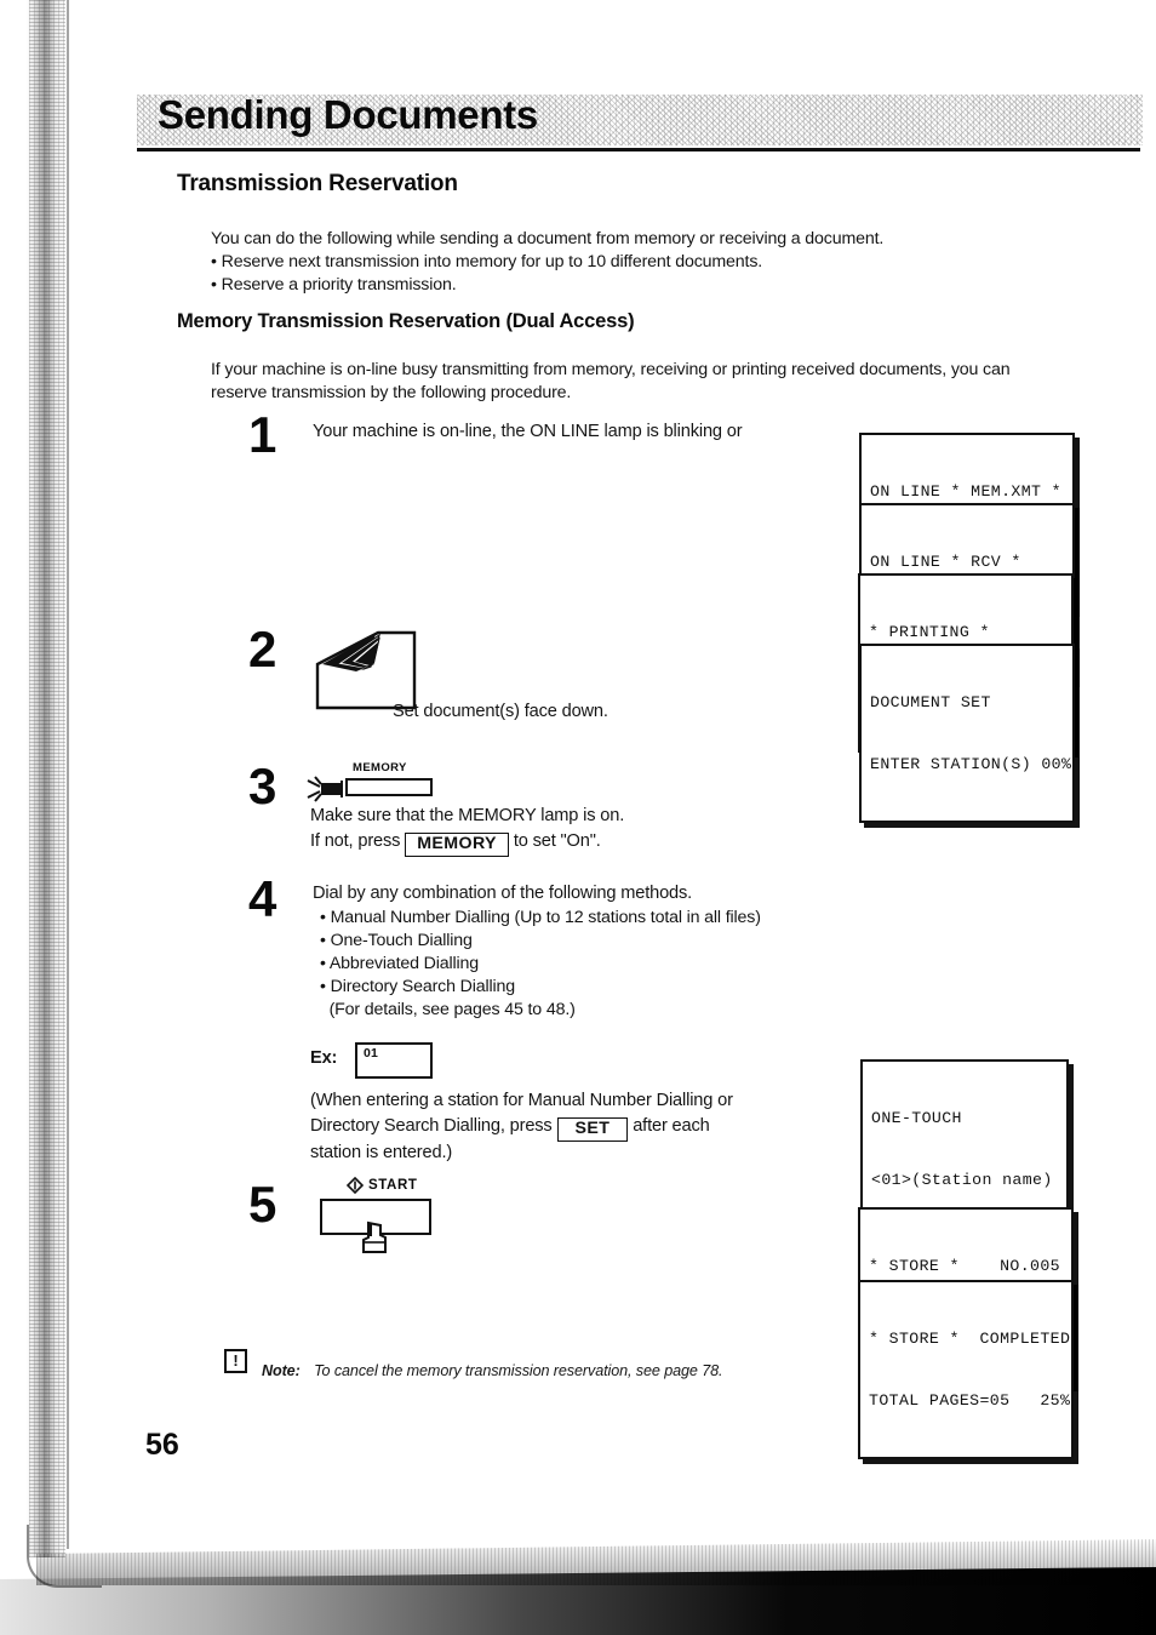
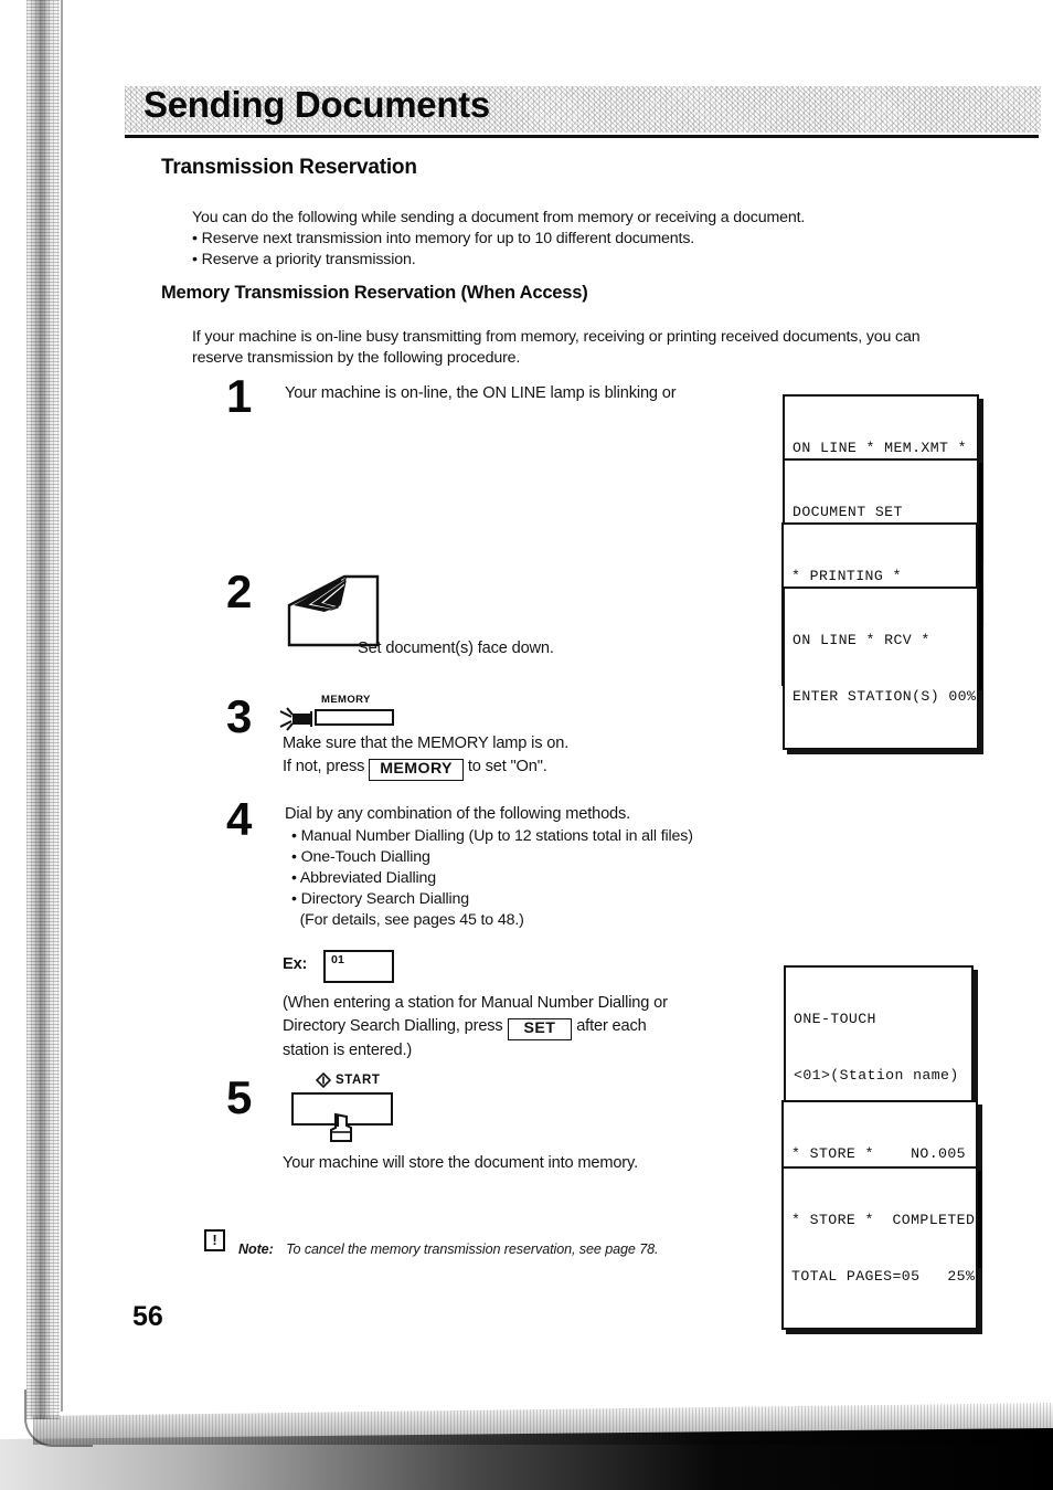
  Sending Documents
  Transmission Reservation
  You can do the following while sending a document from memory or receiving a document.
  • Reserve next transmission into memory for up to 10 different documents.
  • Reserve a priority transmission.
- Memory Transmission Reservation (Dual Access)
+ Memory Transmission Reservation (When Access)
  If your machine is on-line busy transmitting from memory, receiving or printing received documents, you can
  reserve transmission by the following procedure.
  1
  Your machine is on-line, the ON LINE lamp is blinking or
  2
  Set document(s) face down.
  3
  MEMORY
  Make sure that the MEMORY lamp is on.
  If not, press MEMORY to set "On".
  4
  Dial by any combination of the following methods.
  • Manual Number Dialling (Up to 12 stations total in all files)
  • One-Touch Dialling
  • Abbreviated Dialling
  • Directory Search Dialling
  (For details, see pages 45 to 48.)
  Ex:
  01
  (When entering a station for Manual Number Dialling or
  Directory Search Dialling, press SET after each
  station is entered.)
  5
  START
+ Your machine will store the document into memory.
  ON LINE * MEM.XMT *
- ON LINE * RCV *
+ DOCUMENT SET
  * PRINTING *
- DOCUMENT SET
+ ON LINE * RCV *
  ENTER STATION(S) 00%
  ONE-TOUCH
  <01>(Station name)
  * STORE * NO.005
  * STORE * COMPLETED
  TOTAL PAGES=05 25%
  !
  Note: To cancel the memory transmission reservation, see page 78.
  56
